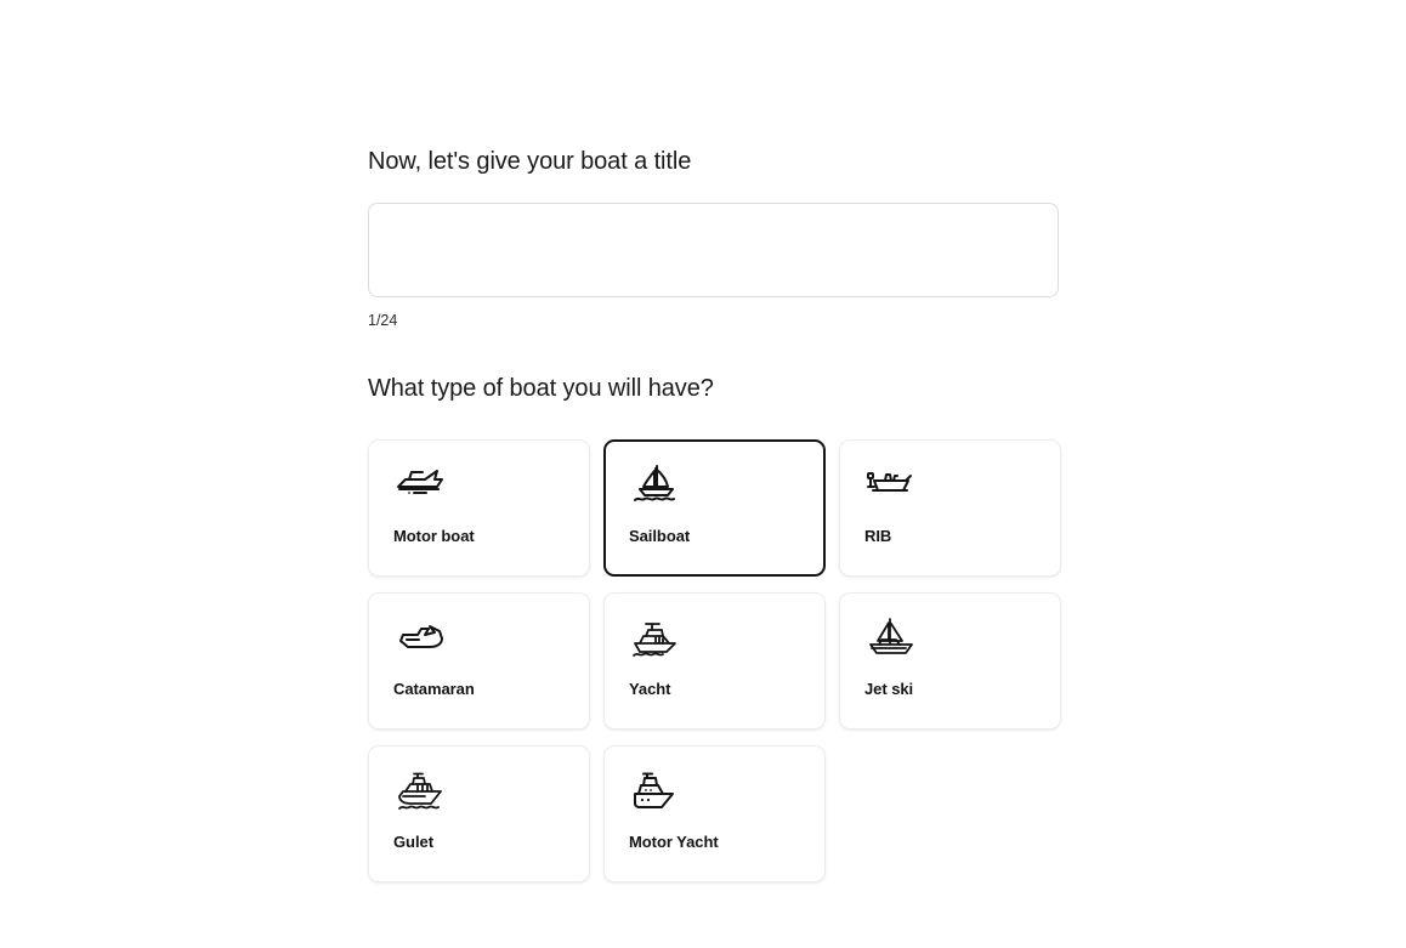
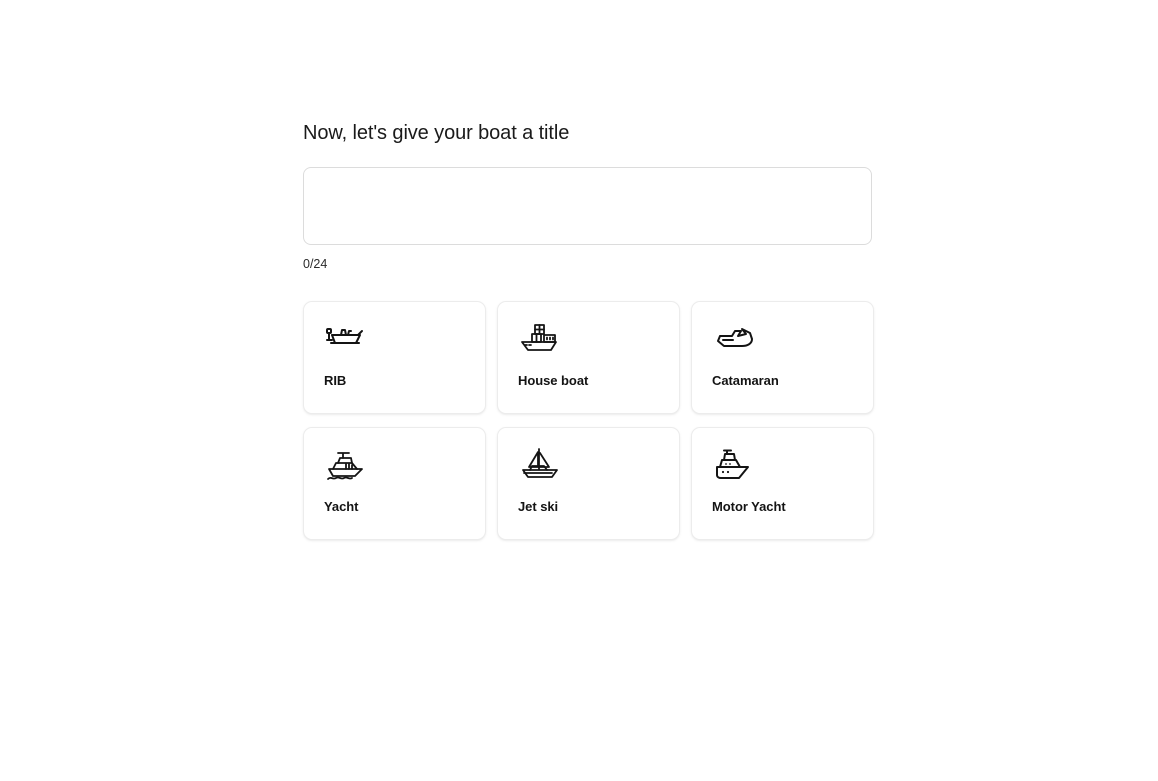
  Now, let's give your boat a title
- 1/24
+ 0/24
- What type of boat you will have?
- Motor boat
- Sailboat
  RIB
+ House boat
  Catamaran
  Yacht
  Jet ski
- Gulet
  Motor Yacht
